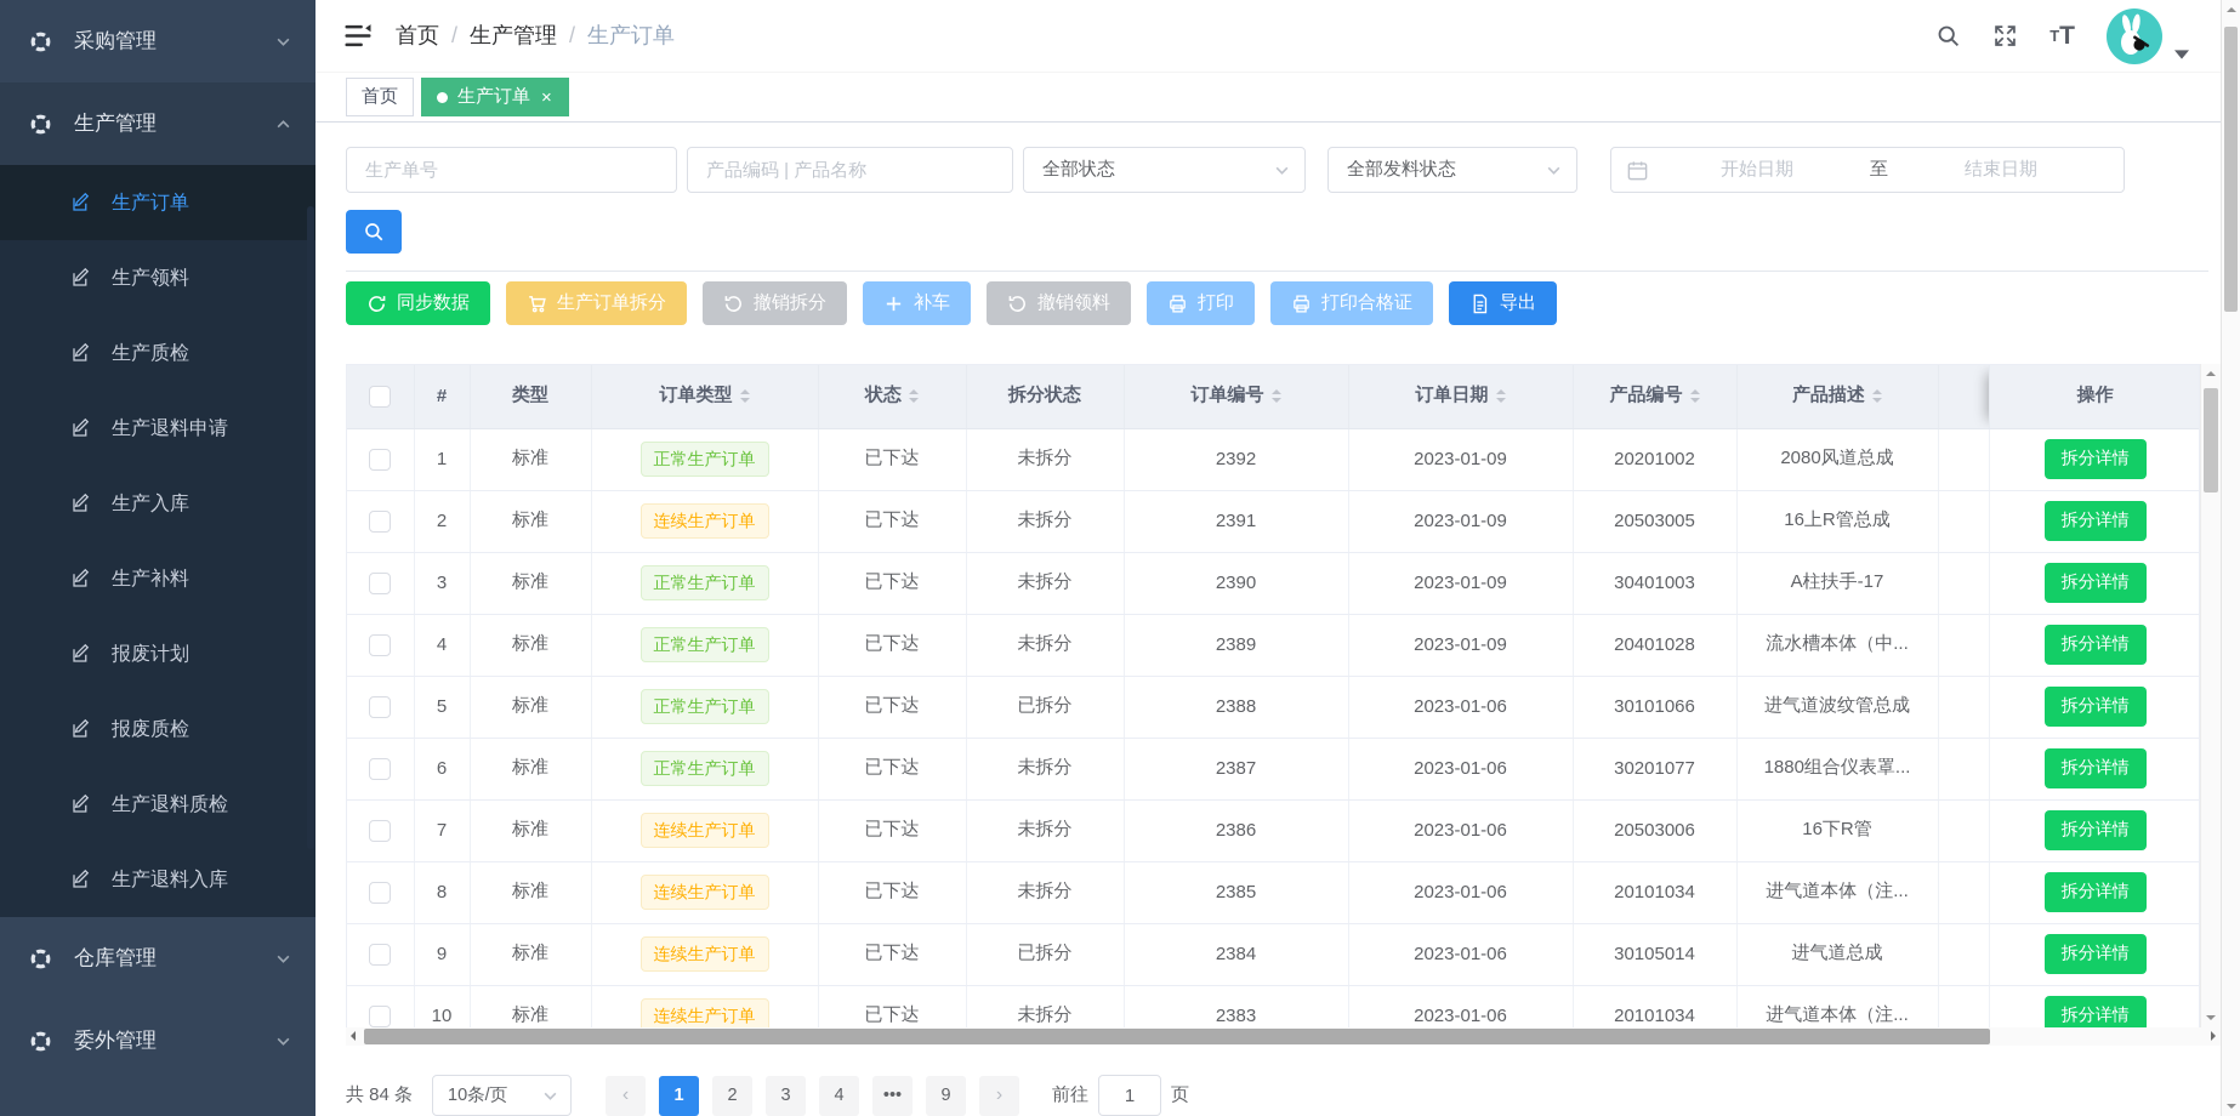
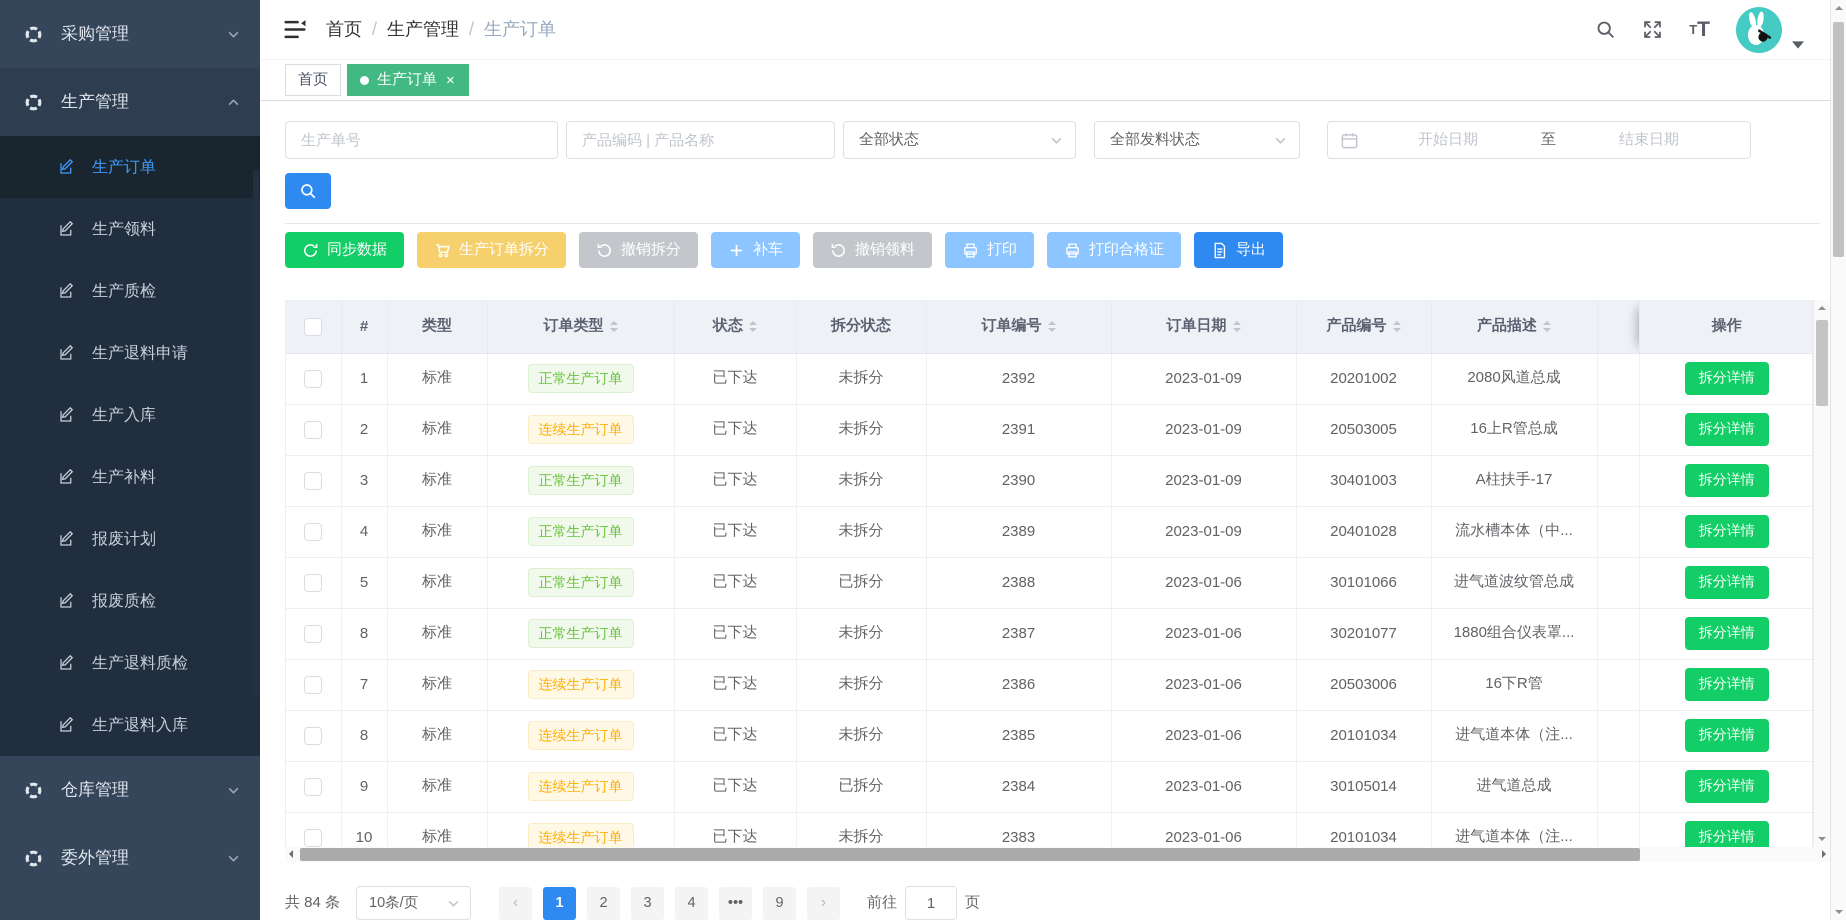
  采购管理
  生产管理
  生产订单
  生产领料
  生产质检
  生产退料申请
  生产入库
  生产补料
  报废计划
  报废质检
  生产退料质检
  生产退料入库
  仓库管理
  委外管理
  首页
  /
  生产管理
  /
  生产订单
  T
  T
  首页
  生产订单
  ×
  生产单号
  产品编码 | 产品名称
  全部状态
  全部发料状态
  开始日期
  至
  结束日期
  同步数据
  生产订单拆分
  撤销拆分
  补车
  撤销领料
  打印
  打印合格证
  导出
  	#	类型	订单类型	状态	拆分状态	订单编号	订单日期	产品编号	产品描述		操作
  	1	标准	正常生产订单	已下达	未拆分	2392	2023-01-09	20201002	2080风道总成		拆分详情
  	2	标准	连续生产订单	已下达	未拆分	2391	2023-01-09	20503005	16上R管总成		拆分详情
  	3	标准	正常生产订单	已下达	未拆分	2390	2023-01-09	30401003	A柱扶手-17		拆分详情
  	4	标准	正常生产订单	已下达	未拆分	2389	2023-01-09	20401028	流水槽本体（中...		拆分详情
  	5	标准	正常生产订单	已下达	已拆分	2388	2023-01-06	30101066	进气道波纹管总成		拆分详情
- 	6	标准	正常生产订单	已下达	未拆分	2387	2023-01-06	30201077	1880组合仪表罩...		拆分详情
+ 	8	标准	正常生产订单	已下达	未拆分	2387	2023-01-06	30201077	1880组合仪表罩...		拆分详情
  	7	标准	连续生产订单	已下达	未拆分	2386	2023-01-06	20503006	16下R管		拆分详情
  	8	标准	连续生产订单	已下达	未拆分	2385	2023-01-06	20101034	进气道本体（注...		拆分详情
  	9	标准	连续生产订单	已下达	已拆分	2384	2023-01-06	30105014	进气道总成		拆分详情
  	10	标准	连续生产订单	已下达	未拆分	2383	2023-01-06	20101034	进气道本体（注...		拆分详情
  共 84 条
  10条/页
  ‹
  1
  2
  3
  4
  •••
  9
  ›
  前往
  1
  页
